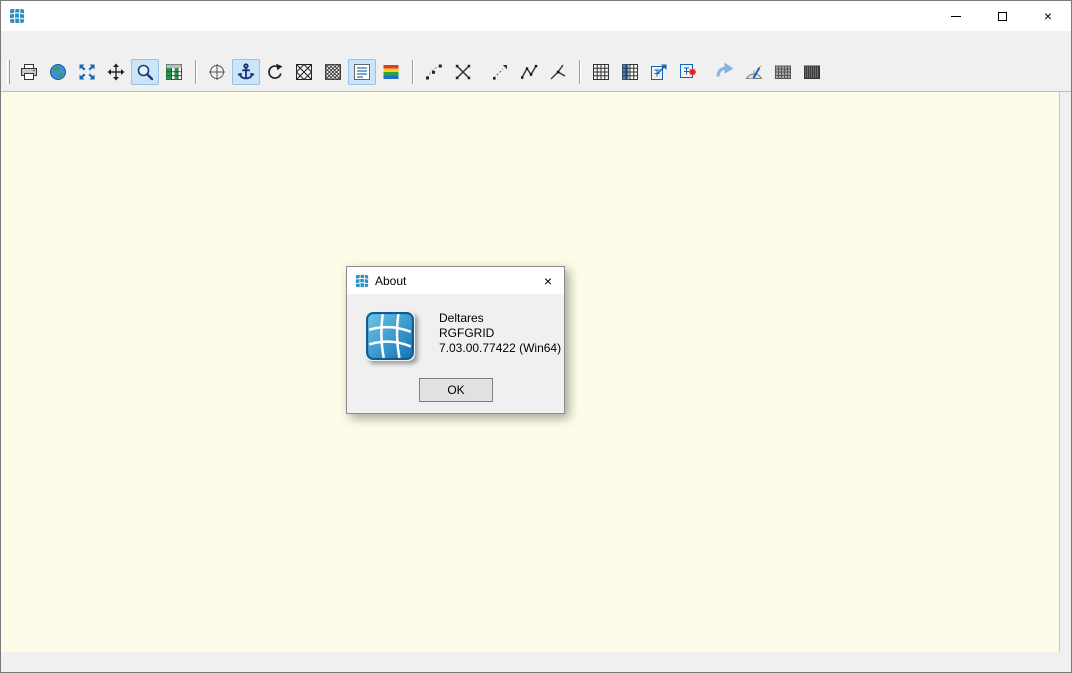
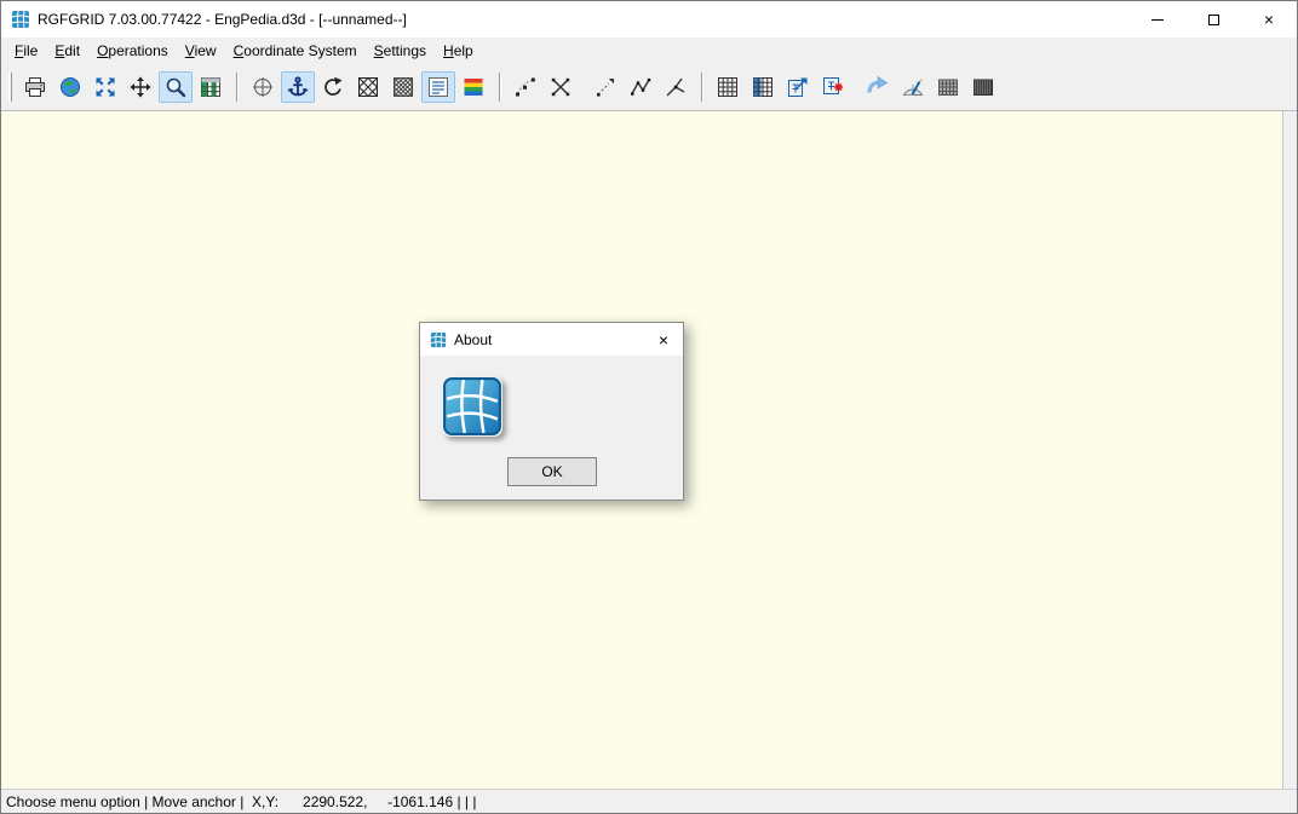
+ RGFGRID 7.03.00.77422 - EngPedia.d3d - [--unnamed--]
  ×
+ File
+ Edit
+ Operations
+ View
+ Coordinate System
+ Settings
+ Help
  About
  ×
- Deltares
- RGFGRID
- 7.03.00.77422 (Win64)
  OK
+ Choose menu option | Move anchor | X,Y: 2290.522, -1061.146 | | |
